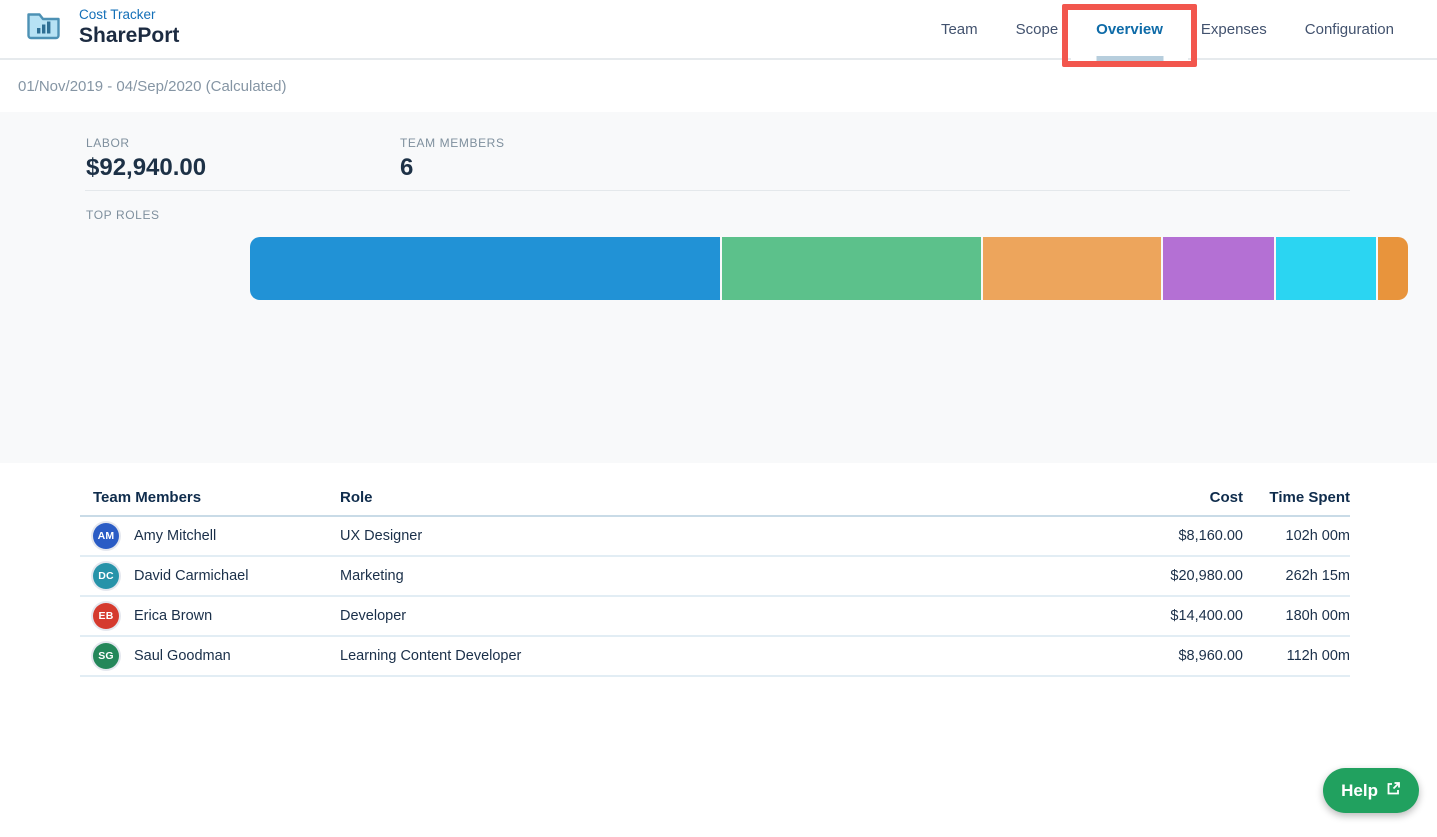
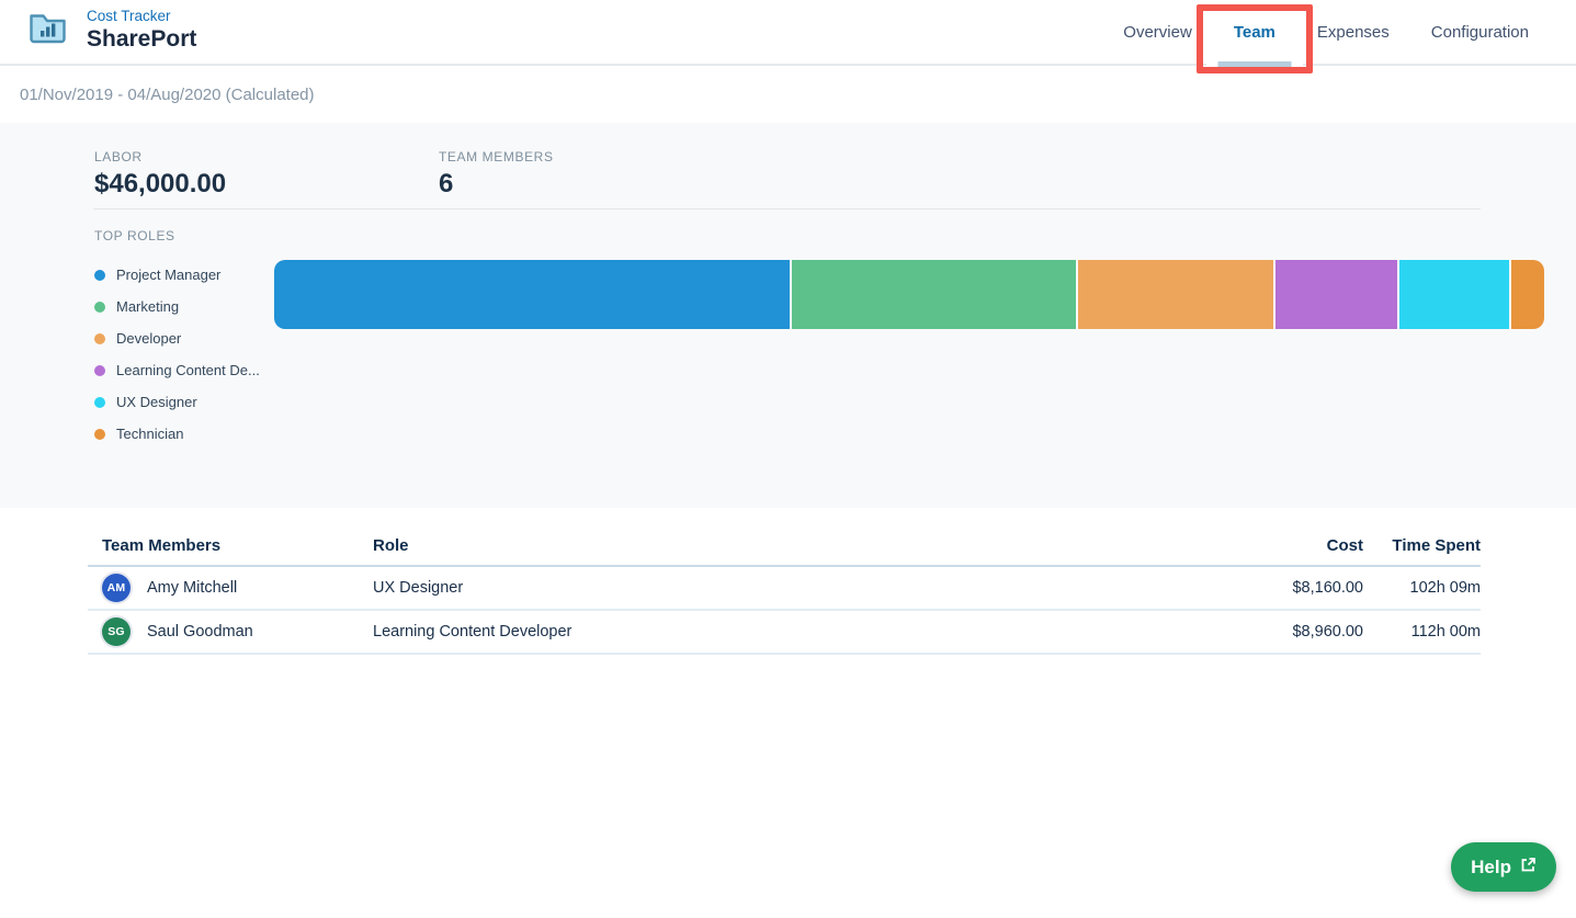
  Cost Tracker
  SharePort
- Team
+ Overview
- Scope
- Overview
+ Team
  Expenses
  Configuration
- 01/Nov/2019 - 04/Sep/2020 (Calculated)
+ 01/Nov/2019 - 04/Aug/2020 (Calculated)
  LABOR
- $92,940.00
+ $46,000.00
  TEAM MEMBERS
  6
  TOP ROLES
+ Project Manager
+ Marketing
+ Developer
+ Learning Content De...
+ UX Designer
+ Technician
  Team Members	Role	Cost	Time Spent
- AM Amy Mitchell	UX Designer	$8,160.00	102h 00m
+ AM Amy Mitchell	UX Designer	$8,160.00	102h 09m
- DC David Carmichael	Marketing	$20,980.00	262h 15m
- EB Erica Brown	Developer	$14,400.00	180h 00m
  SG Saul Goodman	Learning Content Developer	$8,960.00	112h 00m
  Help
